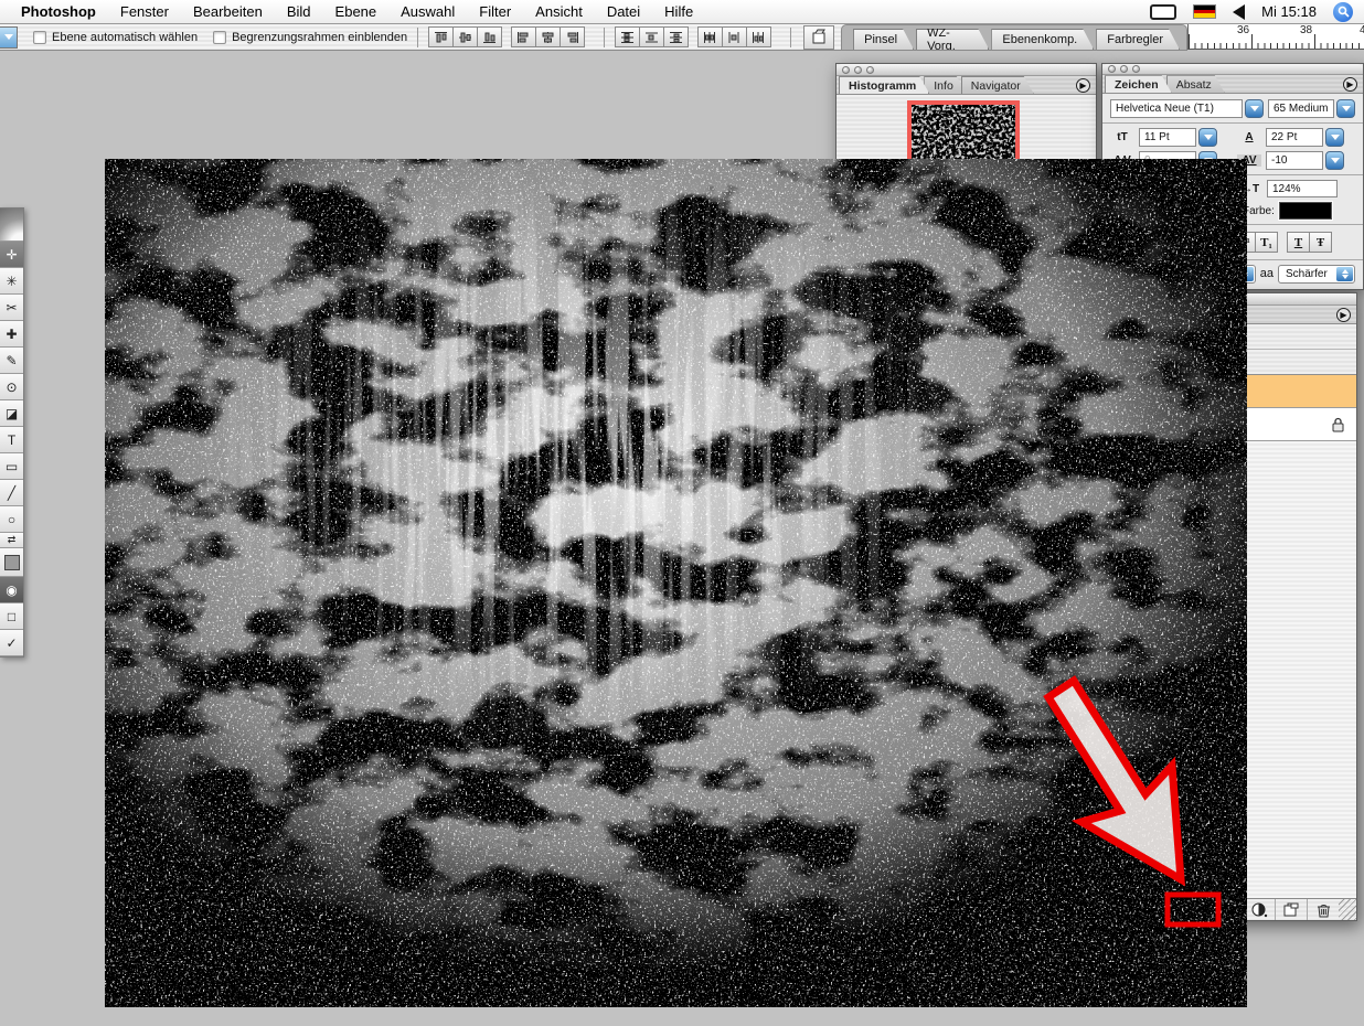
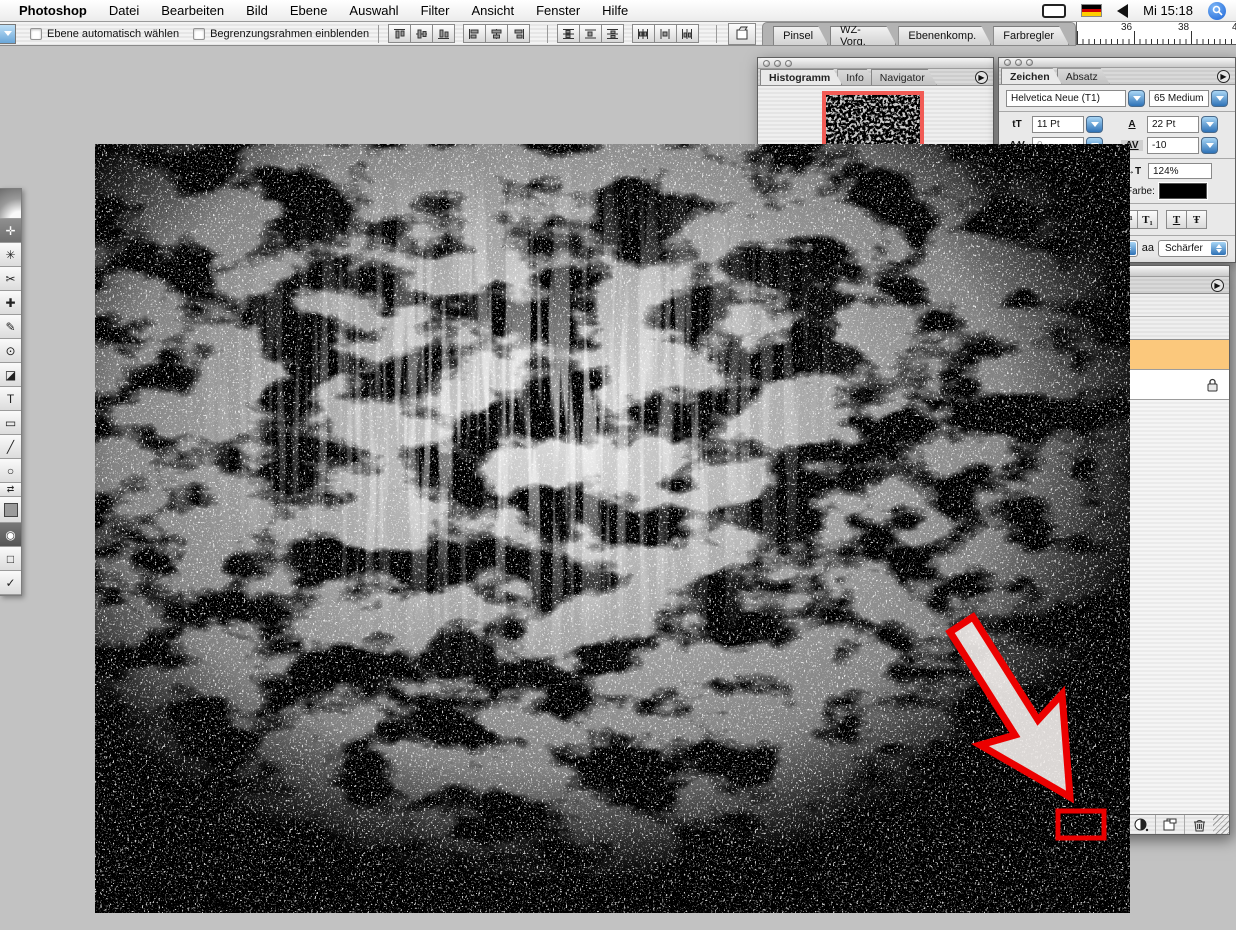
  Photoshop
- Fenster
+ Datei
  Bearbeiten
  Bild
  Ebene
  Auswahl
  Filter
  Ansicht
- Datei
+ Fenster
  Hilfe
  Mi 15:18
  Ebene automatisch wählen
  Begrenzungsrahmen einblenden
  Pinsel
  WZ-Vorg.
  Ebenenkomp.
  Farbregler
  36
  38
  4
  ✛
  ✳
  ✂
  ✚
  ✎
  ⊙
  ◪
  T
  ▭
  ╱
  ○
  ⇄
  ◉
  □
  ✓
  Histogramm
  Info
  Navigator
  ▶
  Zeichen
  Absatz
  ▶
  Helvetica Neue (T1)
  65 Medium
  tT
  11 Pt
  A
  22 Pt
  -10
  124%
  arbe:
  T₁
  T
  Ŧ
  aa
  Schärfer
  ▶
